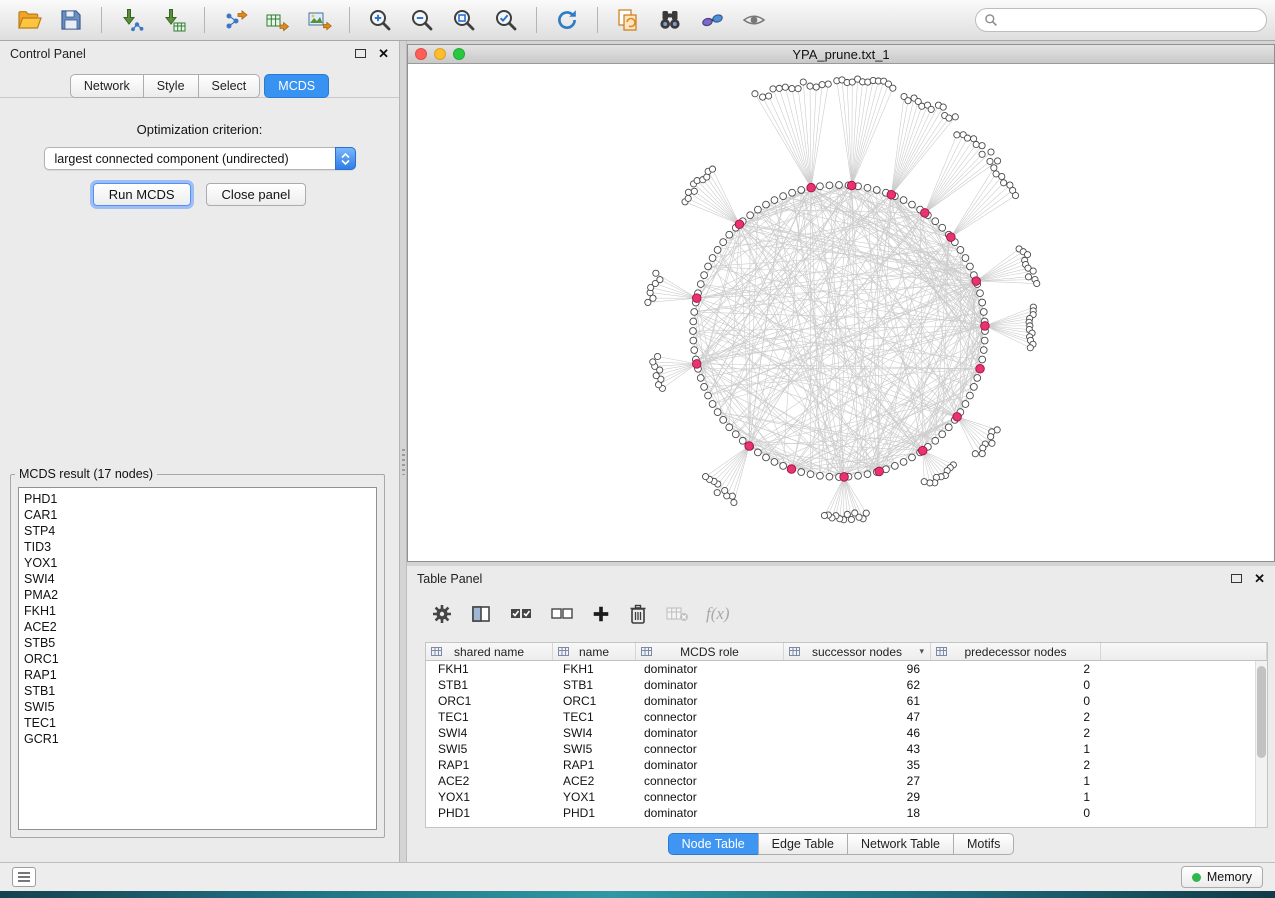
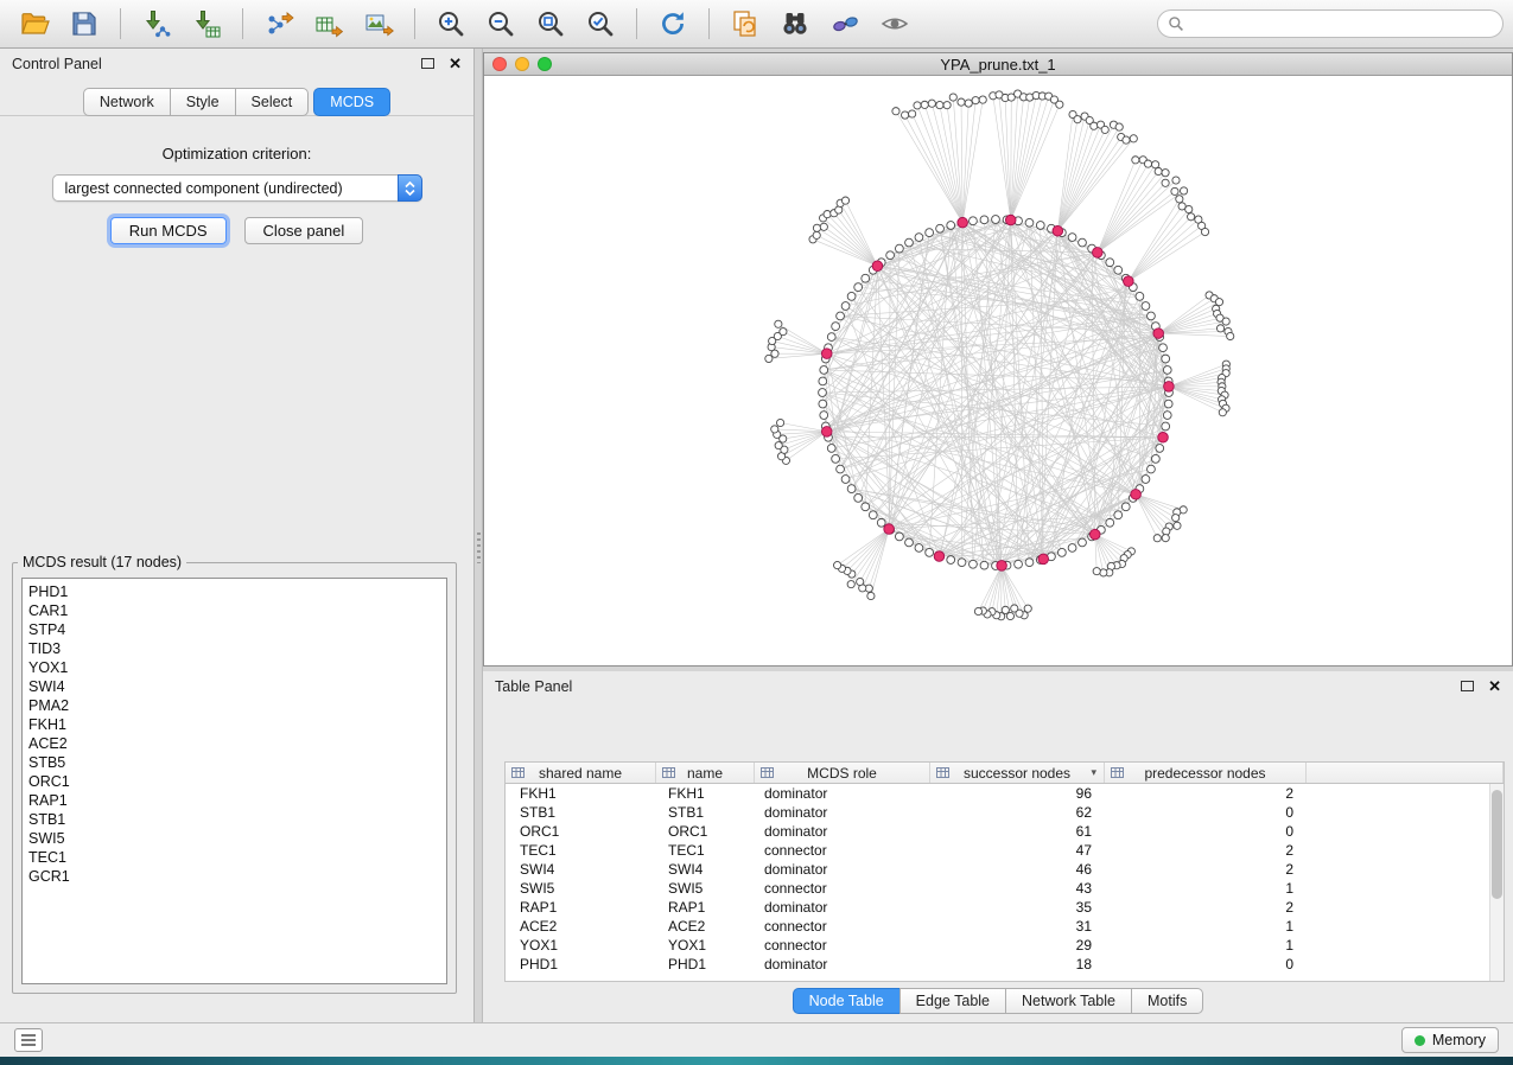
  Control Panel
  ✕
  Network
  Style
  Select
  MCDS
  Optimization criterion:
  largest connected component (undirected)
  Run MCDS
  Close panel
  MCDS result (17 nodes)
  PHD1
  CAR1
  STP4
  TID3
  YOX1
  SWI4
  PMA2
  FKH1
  ACE2
  STB5
  ORC1
  RAP1
  STB1
  SWI5
  TEC1
  GCR1
  YPA_prune.txt_1
  Table Panel
  ✕
- f(x)
  shared name
  name
  MCDS role
  successor nodes
  ▾
  predecessor nodes
  FKH1
  FKH1
  dominator
  96
  2
  STB1
  STB1
  dominator
  62
  0
  ORC1
  ORC1
  dominator
  61
  0
  TEC1
  TEC1
  connector
  47
  2
  SWI4
  SWI4
  dominator
  46
  2
  SWI5
  SWI5
  connector
  43
  1
  RAP1
  RAP1
  dominator
  35
  2
  ACE2
  ACE2
  connector
- 27
+ 31
  1
  YOX1
  YOX1
  connector
  29
  1
  PHD1
  PHD1
  dominator
  18
  0
  Node Table
  Edge Table
  Network Table
  Motifs
  Memory
